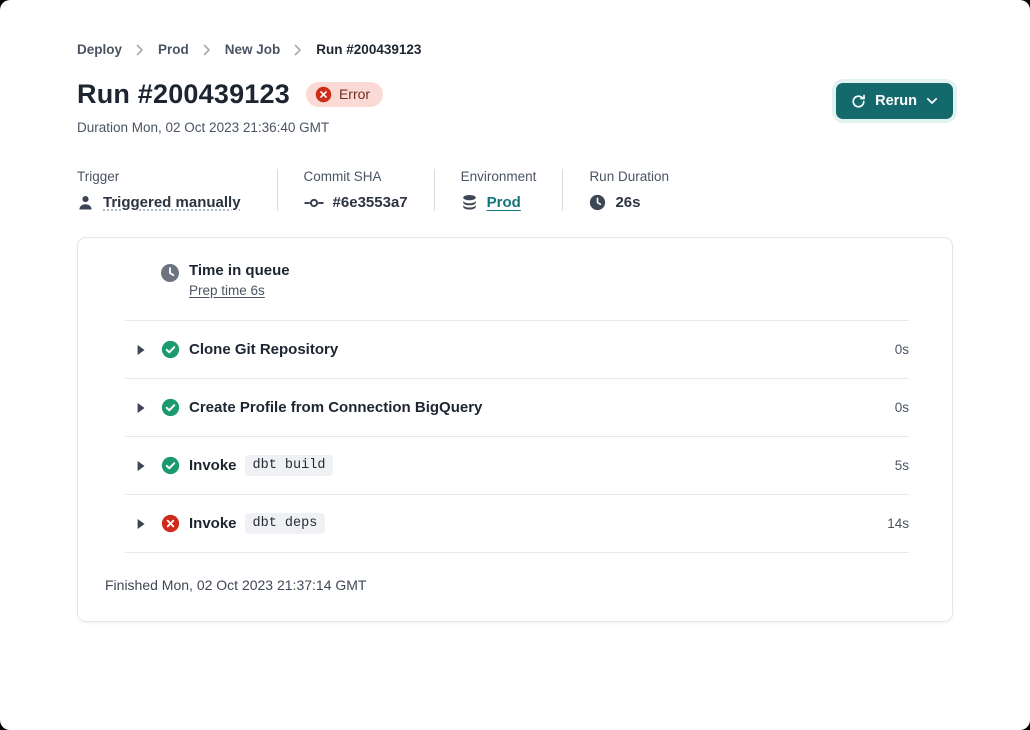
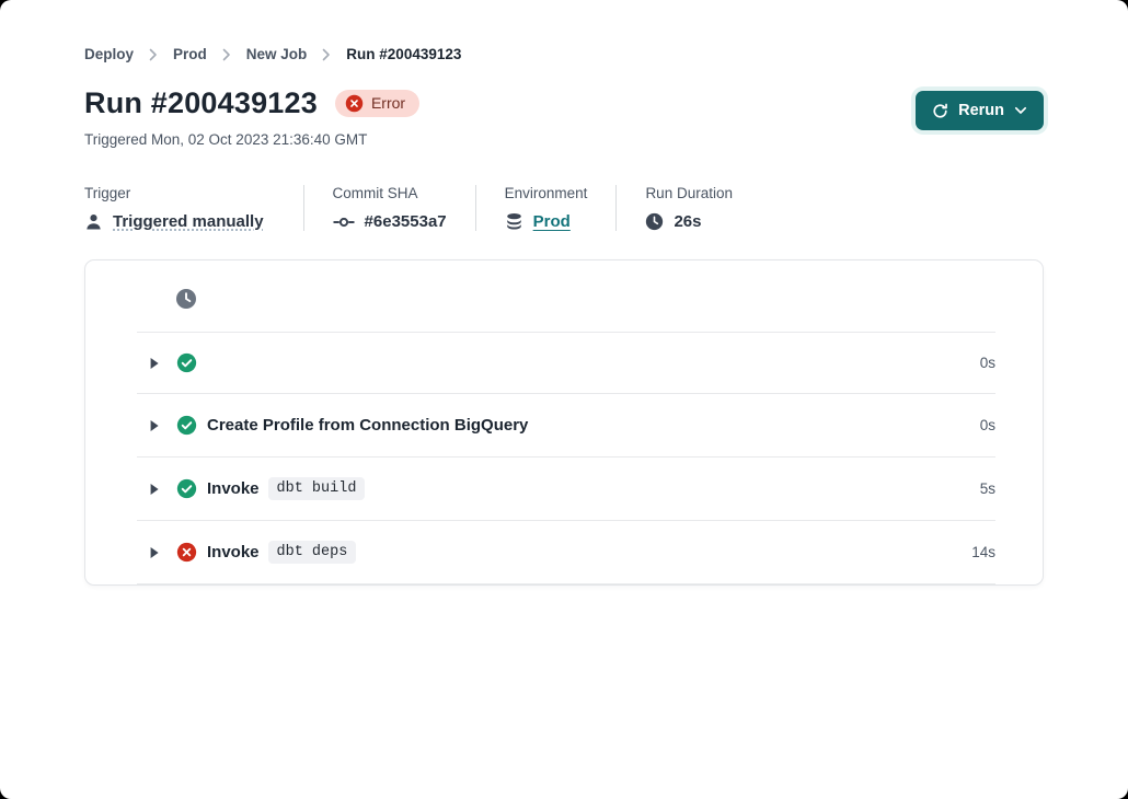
  Deploy
  Prod
  New Job
  Run #200439123
  Run #200439123
  Error
- Duration Mon, 02 Oct 2023 21:36:40 GMT
+ Triggered Mon, 02 Oct 2023 21:36:40 GMT
  Rerun
  Trigger
  Triggered manually
  Commit SHA
  #6e3553a7
  Environment
  Prod
  Run Duration
  26s
- Time in queue
- Prep time 6s
- Clone Git Repository
  0s
  Create Profile from Connection BigQuery
  0s
  Invoke
  dbt build
  5s
  Invoke
  dbt deps
  14s
- Finished Mon, 02 Oct 2023 21:37:14 GMT
